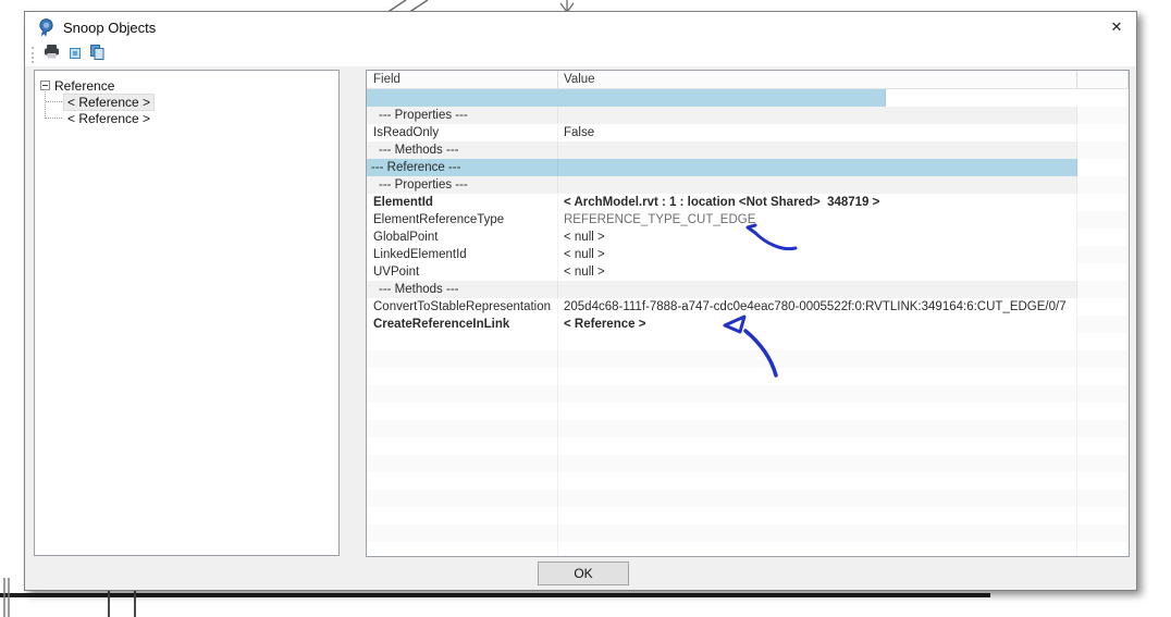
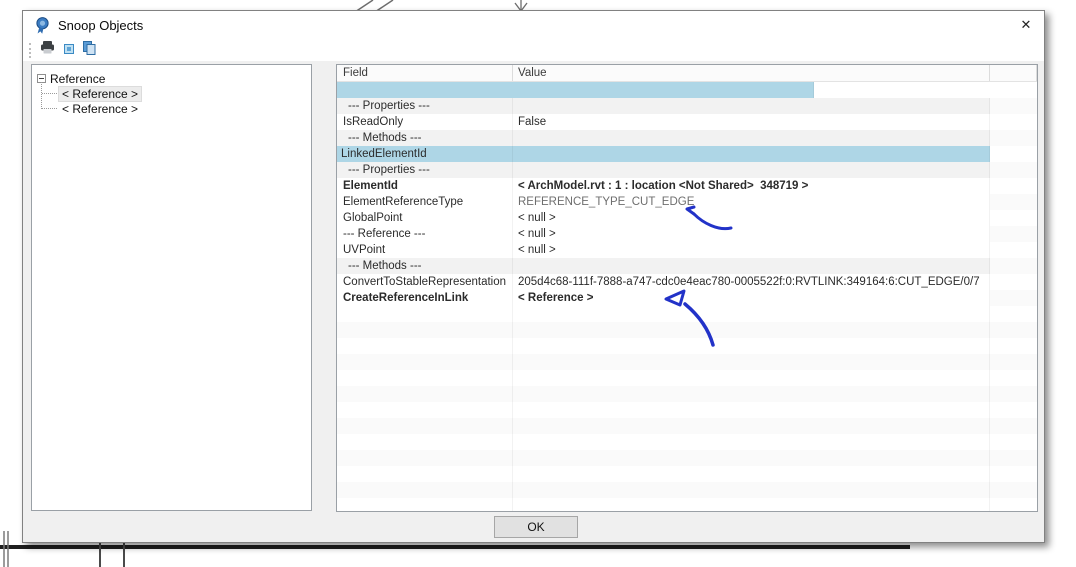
  Snoop Objects
  ✕
  Reference
  < Reference >
  < Reference >
  Field
  Value
  --- Properties ---
  IsReadOnly
  False
  --- Methods ---
- --- Reference ---
+ LinkedElementId
  --- Properties ---
  ElementId
  < ArchModel.rvt : 1 : location <Not Shared> 348719 >
  ElementReferenceType
  REFERENCE_TYPE_CUT_EDGE
  GlobalPoint
  < null >
- LinkedElementId
+ --- Reference ---
  < null >
  UVPoint
  < null >
  --- Methods ---
  ConvertToStableRepresentation
  205d4c68-111f-7888-a747-cdc0e4eac780-0005522f:0:RVTLINK:349164:6:CUT_EDGE/0/7
  CreateReferenceInLink
  < Reference >
  OK
